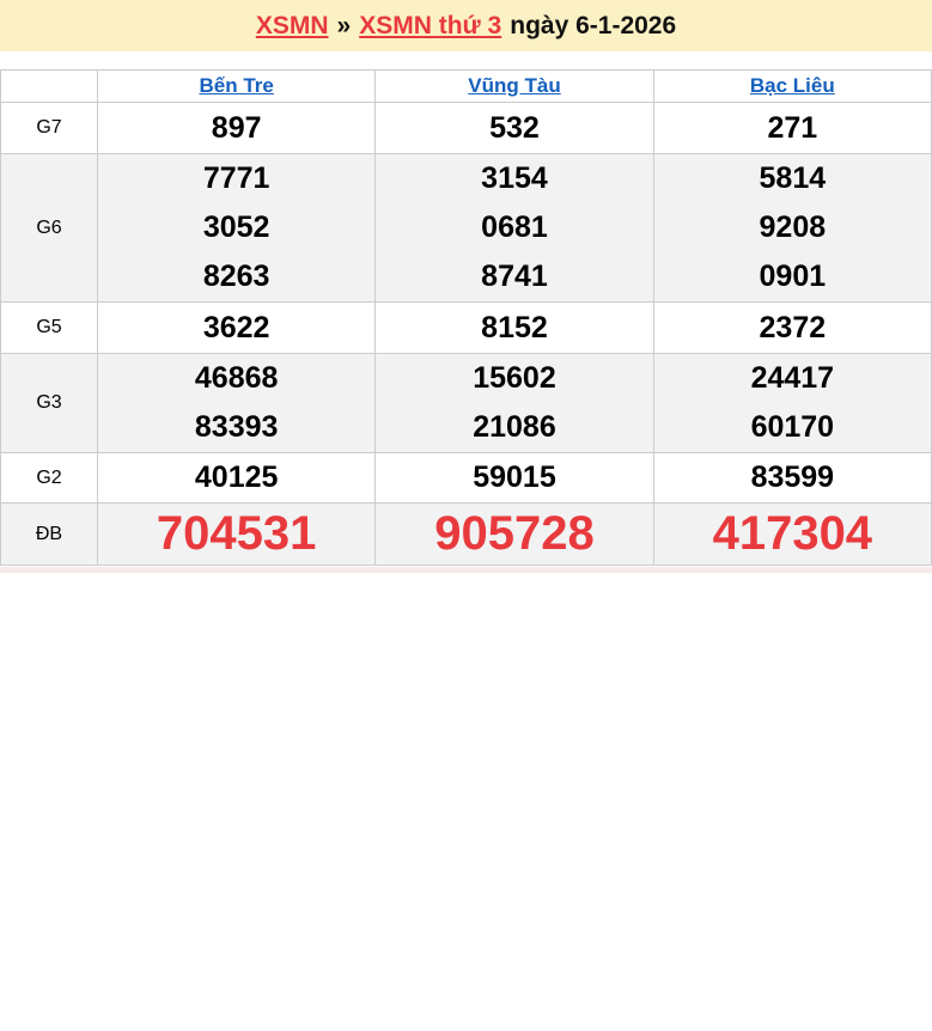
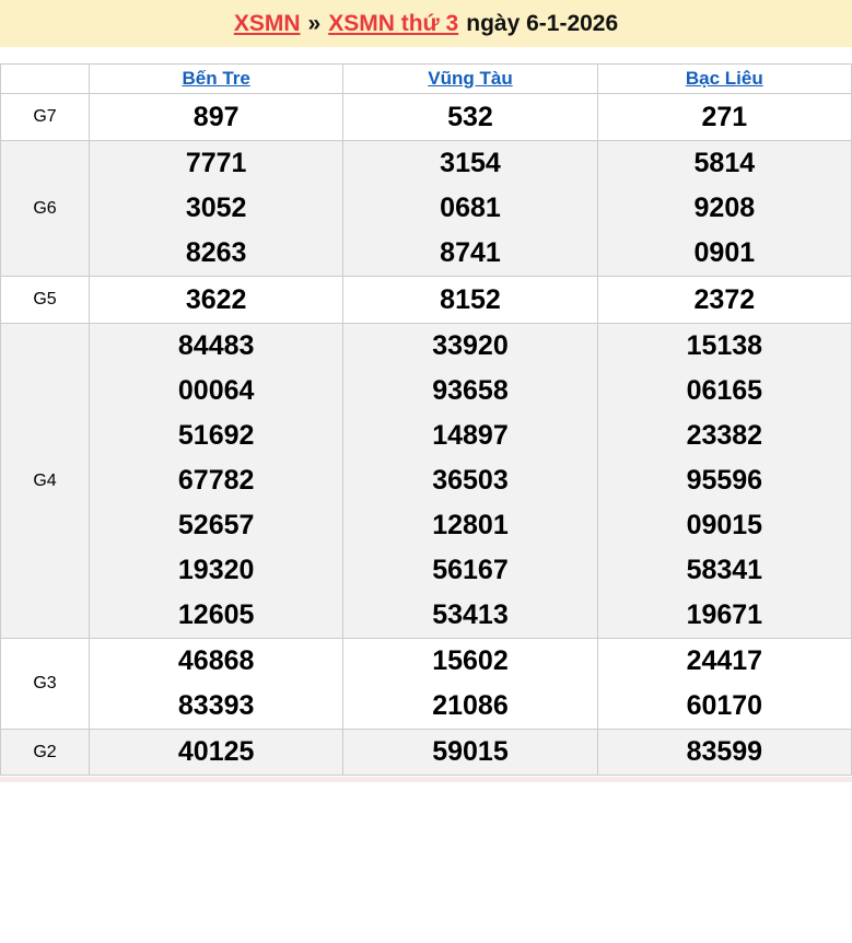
  XSMN
  »
  XSMN thứ 3
  ngày 6-1-2026
  	Bến Tre	Vũng Tàu	Bạc Liêu
  G7	897	532	271
  G6	777130528263	315406818741	581492080901
  G5	3622	8152	2372
+ G4	84483000645169267782526571932012605	33920936581489736503128015616753413	15138061652338295596090155834119671
  G3	4686883393	1560221086	2441760170
  G2	40125	59015	83599
- ĐB	704531	905728	417304
